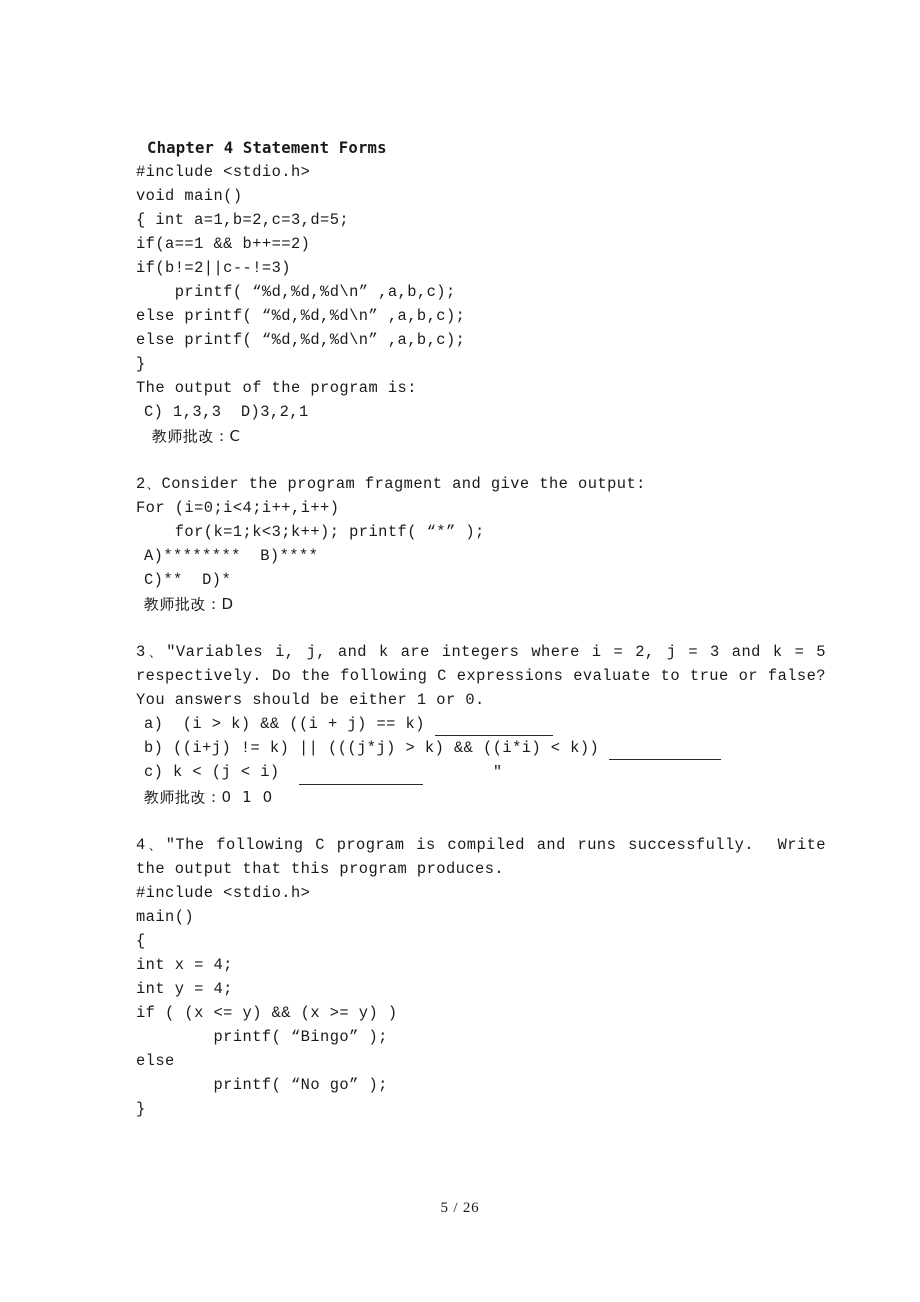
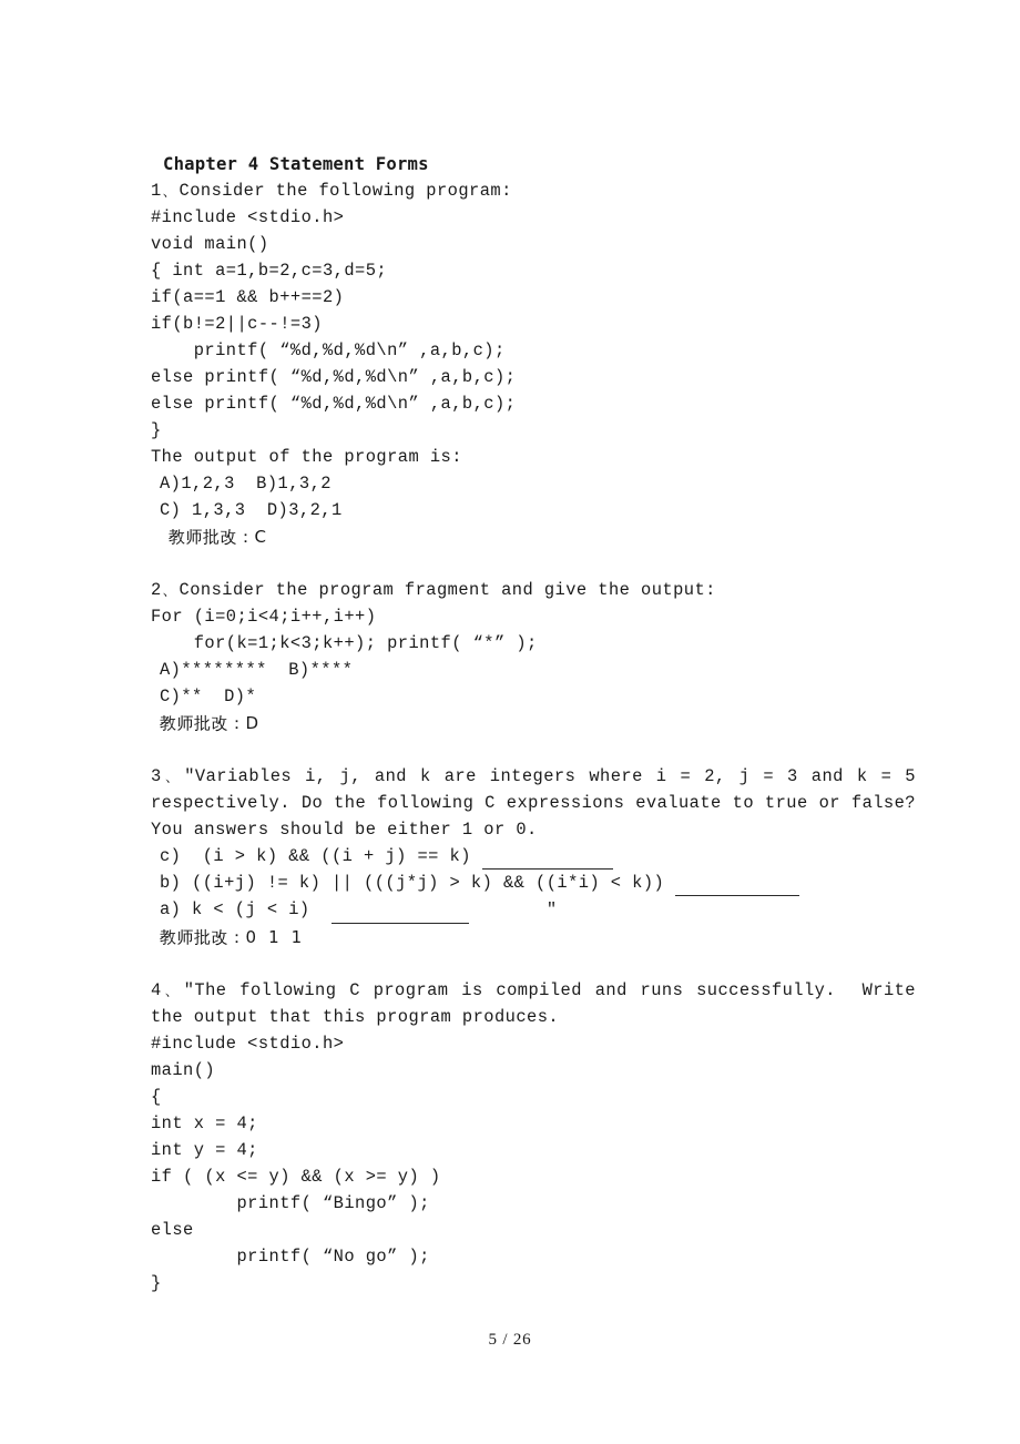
  Chapter 4 Statement Forms
+ 1、Consider the following program:
  #include <stdio.h>
  void main()
  { int a=1,b=2,c=3,d=5;
  if(a==1 && b++==2)
  if(b!=2||c--!=3)
  printf( “%d,%d,%d\n” ,a,b,c);
  else printf( “%d,%d,%d\n” ,a,b,c);
  else printf( “%d,%d,%d\n” ,a,b,c);
  }
  The output of the program is:
+ A)1,2,3 B)1,3,2
  C) 1,3,3 D)3,2,1
  教师批改：C
  2、Consider the program fragment and give the output:
  For (i=0;i<4;i++,i++)
  for(k=1;k<3;k++); printf( “*” );
  A)******** B)****
  C)** D)*
  教师批改：D
  3、″Variables i, j, and k are integers where i = 2, j = 3 and k = 5 respectively. Do the following C expressions evaluate to true or false? You answers should be either 1 or 0.
- a) (i > k) && ((i + j) == k)
+ c) (i > k) && ((i + j) == k)
  b) ((i+j) != k) || (((j*j) > k) && ((i*i) < k))
- c) k < (j < i) ″
+ a) k < (j < i) ″
- 教师批改：0 1 0
+ 教师批改：0 1 1
  4、″The following C program is compiled and runs successfully. Write the output that this program produces.
  #include <stdio.h>
  main()
  {
  int x = 4;
  int y = 4;
  if ( (x <= y) && (x >= y) )
  printf( “Bingo” );
  else
  printf( “No go” );
  }
  5 / 26
